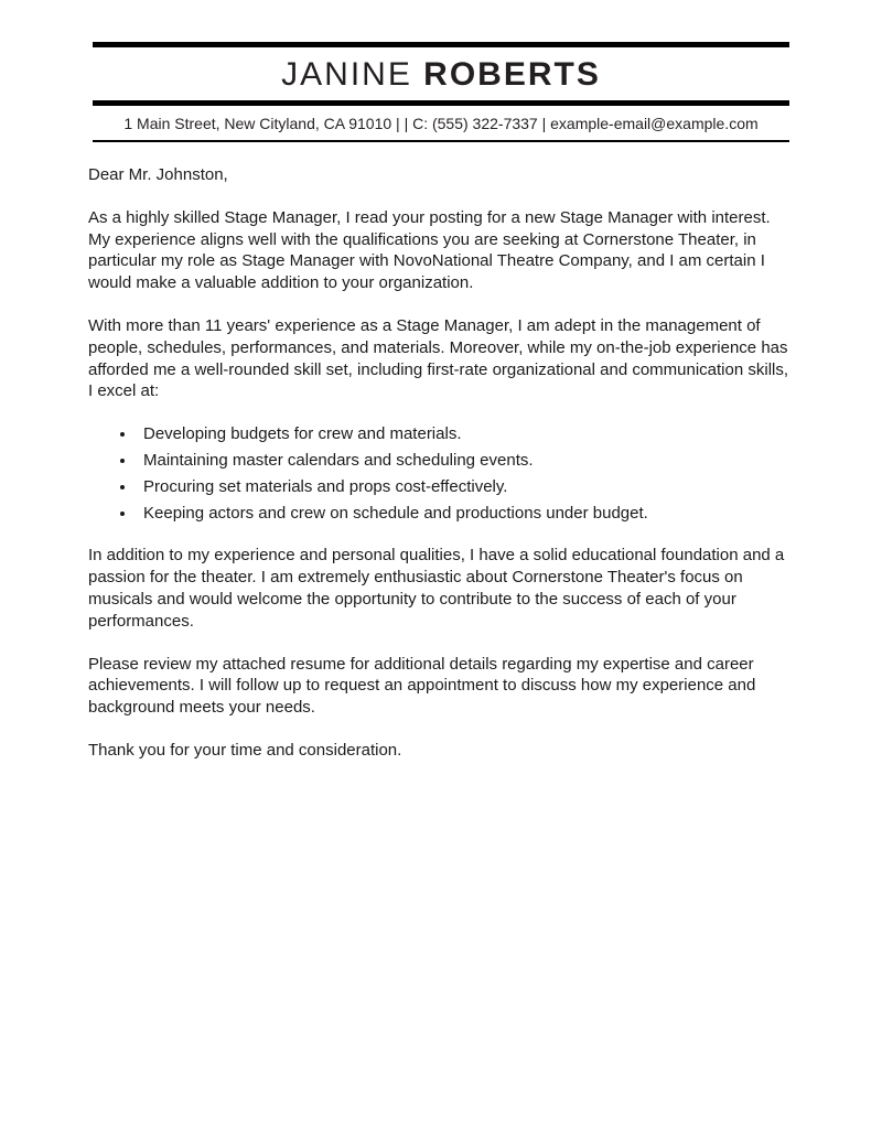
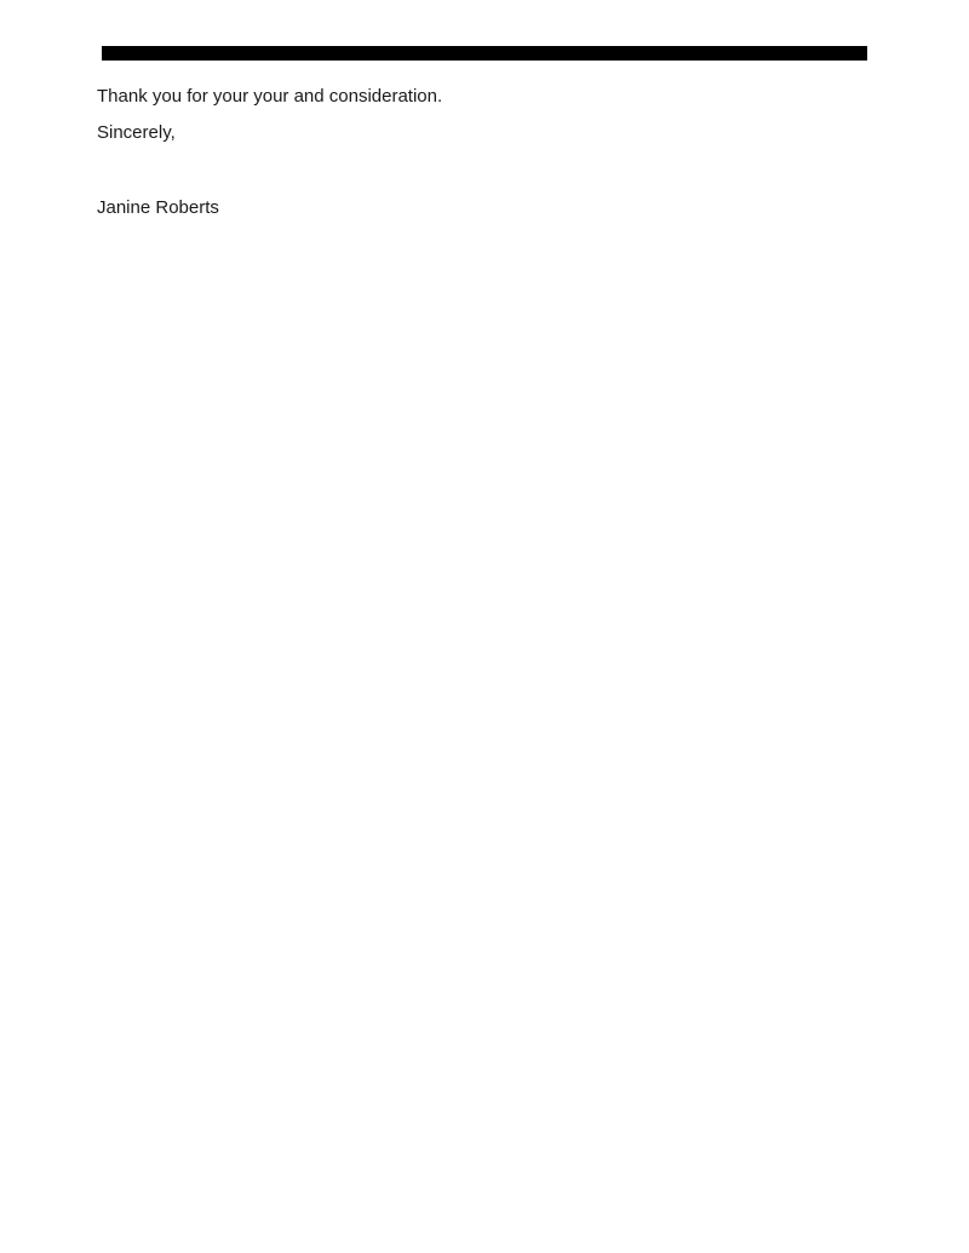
- JANINE ROBERTS
- 1 Main Street, New Cityland, CA 91010 | | C: (555) 322-7337 | example-email@example.com
- Dear Mr. Johnston,
- As a highly skilled Stage Manager, I read your posting for a new Stage Manager with interest. My experience aligns well with the qualifications you are seeking at Cornerstone Theater, in particular my role as Stage Manager with NovoNational Theatre Company, and I am certain I would make a valuable addition to your organization.
- With more than 11 years' experience as a Stage Manager, I am adept in the management of people, schedules, performances, and materials. Moreover, while my on-the-job experience has afforded me a well-rounded skill set, including first-rate organizational and communication skills, I excel at:
- Developing budgets for crew and materials.
- Maintaining master calendars and scheduling events.
- Procuring set materials and props cost-effectively.
- Keeping actors and crew on schedule and productions under budget.
- In addition to my experience and personal qualities, I have a solid educational foundation and a passion for the theater. I am extremely enthusiastic about Cornerstone Theater's focus on musicals and would welcome the opportunity to contribute to the success of each of your performances.
- Please review my attached resume for additional details regarding my expertise and career achievements. I will follow up to request an appointment to discuss how my experience and background meets your needs.
- Thank you for your time and consideration.
+ Thank you for your your and consideration.
+ Sincerely,
+ Janine Roberts
